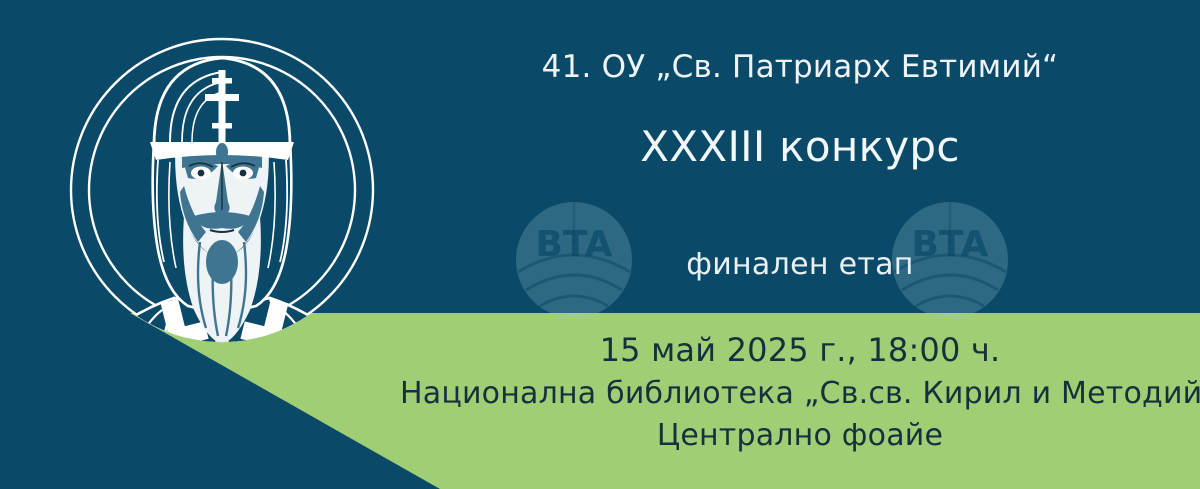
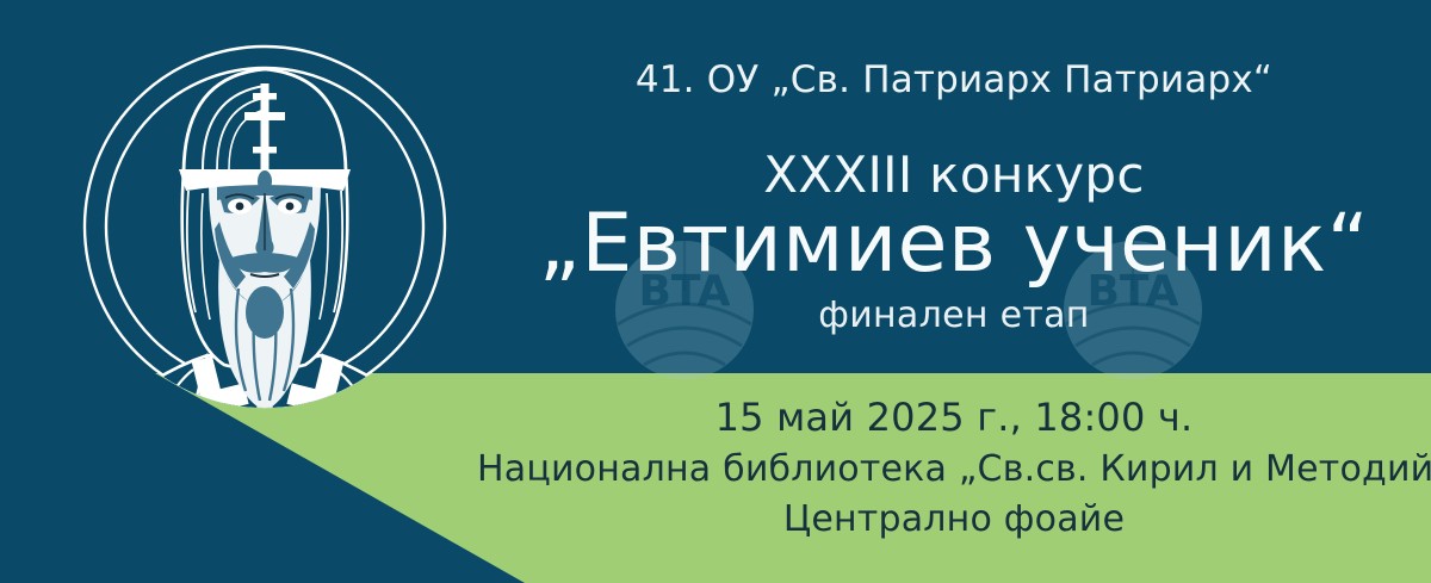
  BTA
  BTA
- 41. ОУ „Св. Патриарх Евтимий“
+ 41. ОУ „Св. Патриарх Патриарх“
  XXXIII конкурс
+ „Евтимиев ученик“
  финален етап
  15 май 2025 г., 18:00 ч.
  Национална библиотека „Св.св. Кирил и Методий
  Централно фоайе
